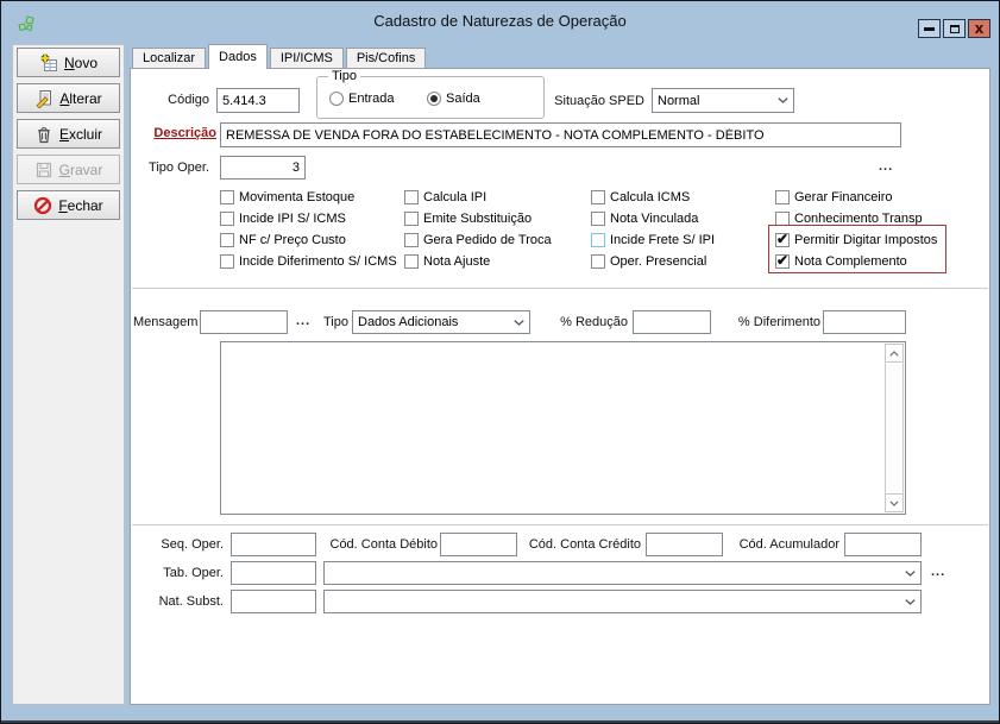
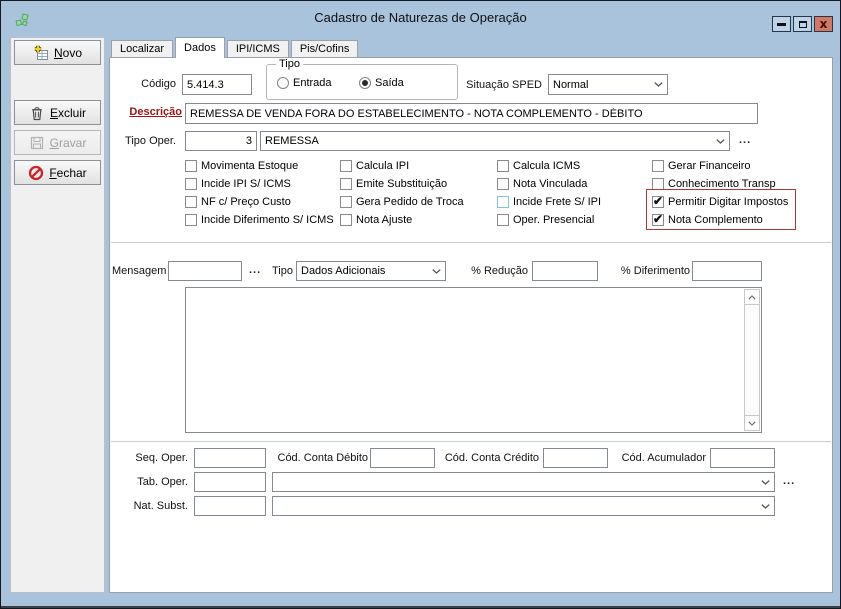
  Cadastro de Naturezas de Operação
  x
  Novo
- Alterar
  Excluir
  Gravar
  Fechar
  Localizar
  Dados
  IPI/ICMS
  Pis/Cofins
  Código
  5.414.3
  Tipo
  Entrada
  Saída
  Situação SPED
  Normal
  Descrição
  REMESSA DE VENDA FORA DO ESTABELECIMENTO - NOTA COMPLEMENTO - DÉBITO
  Tipo Oper.
  3
+ REMESSA
  ...
  Movimenta Estoque
  Incide IPI S/ ICMS
  NF c/ Preço Custo
  Incide Diferimento S/ ICMS
  Calcula IPI
  Emite Substituição
  Gera Pedido de Troca
  Nota Ajuste
  Calcula ICMS
  Nota Vinculada
  Incide Frete S/ IPI
  Oper. Presencial
  Gerar Financeiro
  Conhecimento Transp
  Permitir Digitar Impostos
  Nota Complemento
  Mensagem
  ...
  Tipo
  Dados Adicionais
  % Redução
  % Diferimento
  Seq. Oper.
  Cód. Conta Débito
  Cód. Conta Crédito
  Cód. Acumulador
  Tab. Oper.
  ...
  Nat. Subst.
